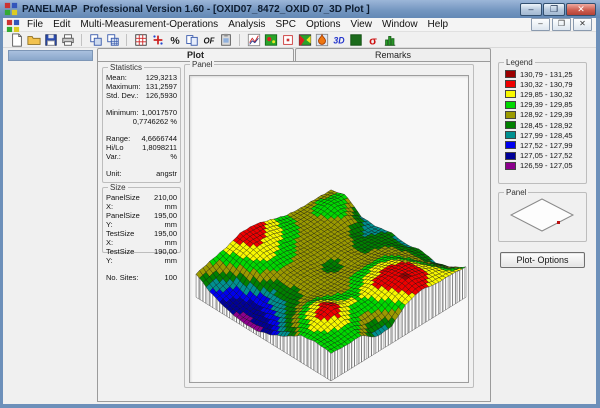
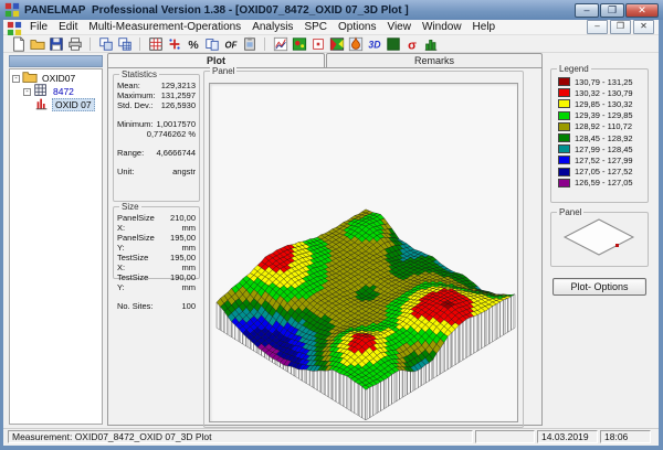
- PANELMAP Professional Version 1.60 - [OXID07_8472_OXID 07_3D Plot ]
+ PANELMAP Professional Version 1.38 - [OXID07_8472_OXID 07_3D Plot ]
  –
  ❐
  ✕
  File
  Edit
  Multi-Measurement-Operations
  Analysis
  SPC
  Options
  View
  Window
  Help
  –
  ❐
  ✕
  %
  OF
  3D
  σ
+ OXID07
+ 8472
+ OXID 07
  Plot
  Remarks
  Statistics
  Mean:
  129,3213
  Maximum:
  131,2597
  Std. Dev.:
  126,5930
  Minimum:
  1,0017570
  0,7746262 %
  Range:
  4,6666744
- Hi/Lo Var.:
- 1,8098211 %
  Unit:
  angstr
  Size
  PanelSize X:
  210,00 mm
  PanelSize Y:
  195,00 mm
  TestSize X:
  195,00 mm
  TestSize Y:
  190,00 mm
  No. Sites:
  100
  Panel
  Legend
  130,79 - 131,25
  130,32 - 130,79
  129,85 - 130,32
  129,39 - 129,85
- 128,92 - 129,39
+ 128,92 - 110,72
  128,45 - 128,92
  127,99 - 128,45
  127,52 - 127,99
  127,05 - 127,52
  126,59 - 127,05
  Panel
  Plot- Options
+ Measurement: OXID07_8472_OXID 07_3D Plot
+ 14.03.2019
+ 18:06
